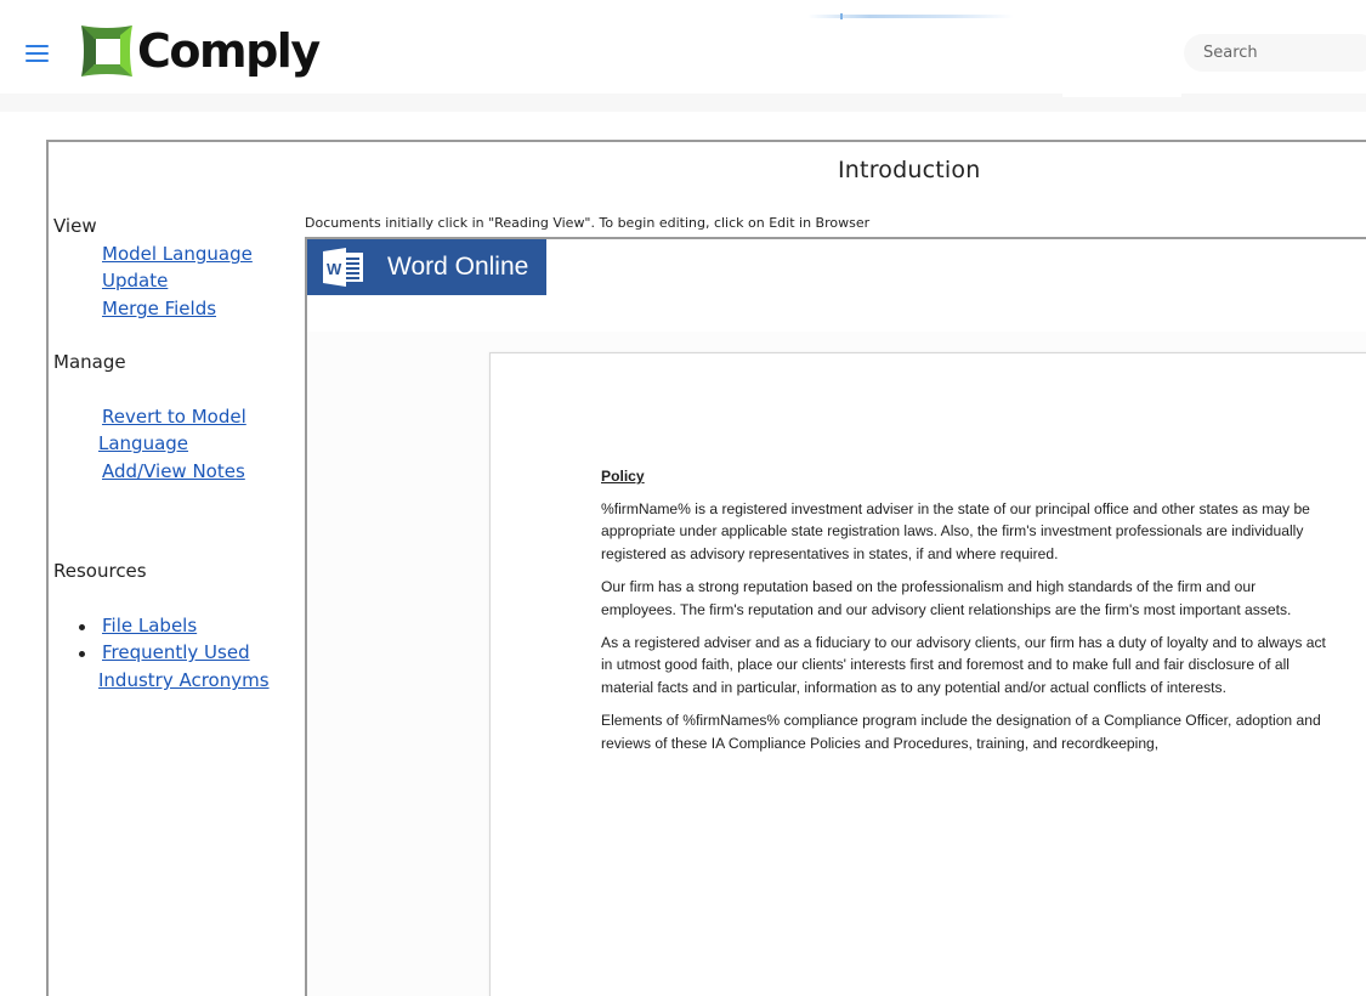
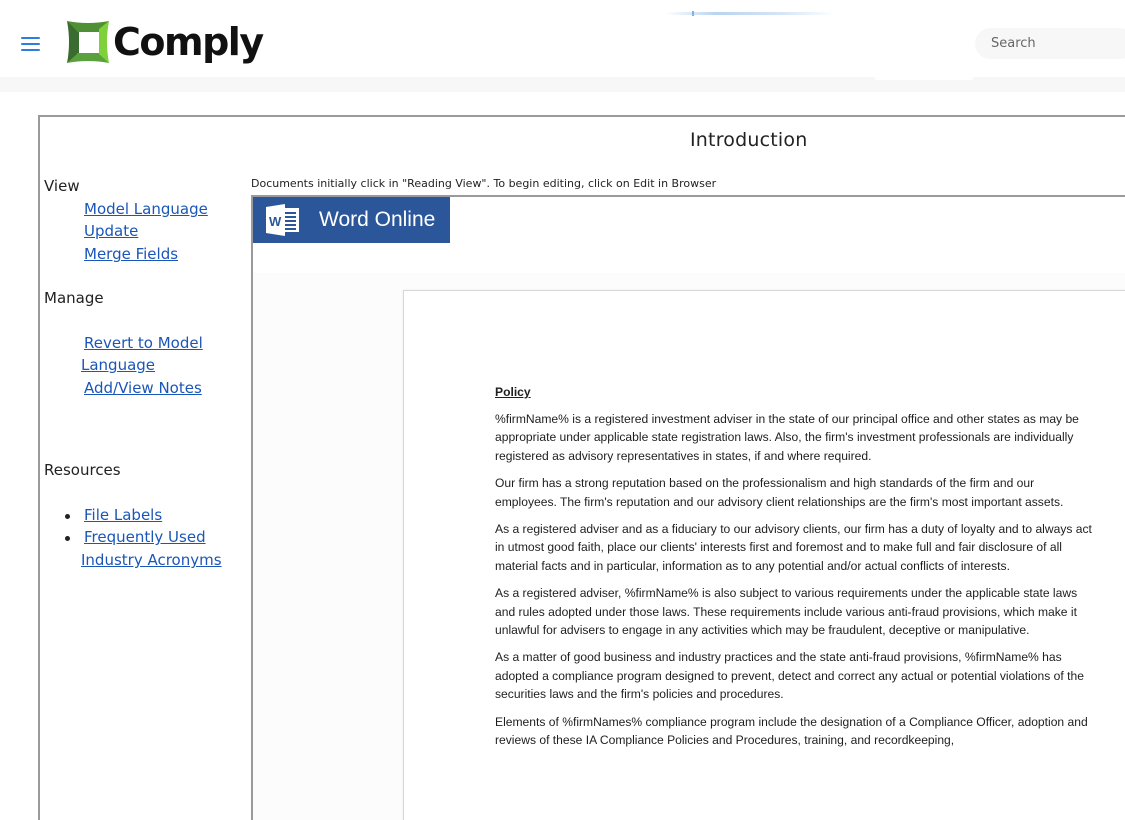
  Comply
  Search
  Introduction
  View
  Model Language
  Update
  Merge Fields
  Manage
  Revert to Model
  Language
  Add/View Notes
  Resources
  File Labels
  Frequently Used
  Industry Acronyms
  Documents initially click in "Reading View". To begin editing, click on Edit in Browser
  W
  Word Online
  Policy
  %firmName% is a registered investment adviser in the state of our principal office and other states as may be appropriate under applicable state registration laws. Also, the firm's investment professionals are individually registered as advisory representatives in states, if and where required.
  Our firm has a strong reputation based on the professionalism and high standards of the firm and our employees. The firm's reputation and our advisory client relationships are the firm's most important assets.
  As a registered adviser and as a fiduciary to our advisory clients, our firm has a duty of loyalty and to always act in utmost good faith, place our clients' interests first and foremost and to make full and fair disclosure of all material facts and in particular, information as to any potential and/or actual conflicts of interests.
+ As a registered adviser, %firmName% is also subject to various requirements under the applicable state laws and rules adopted under those laws. These requirements include various anti-fraud provisions, which make it unlawful for advisers to engage in any activities which may be fraudulent, deceptive or manipulative.
+ As a matter of good business and industry practices and the state anti-fraud provisions, %firmName% has adopted a compliance program designed to prevent, detect and correct any actual or potential violations of the securities laws and the firm's policies and procedures.
  Elements of %firmNames% compliance program include the designation of a Compliance Officer, adoption and reviews of these IA Compliance Policies and Procedures, training, and recordkeeping,
